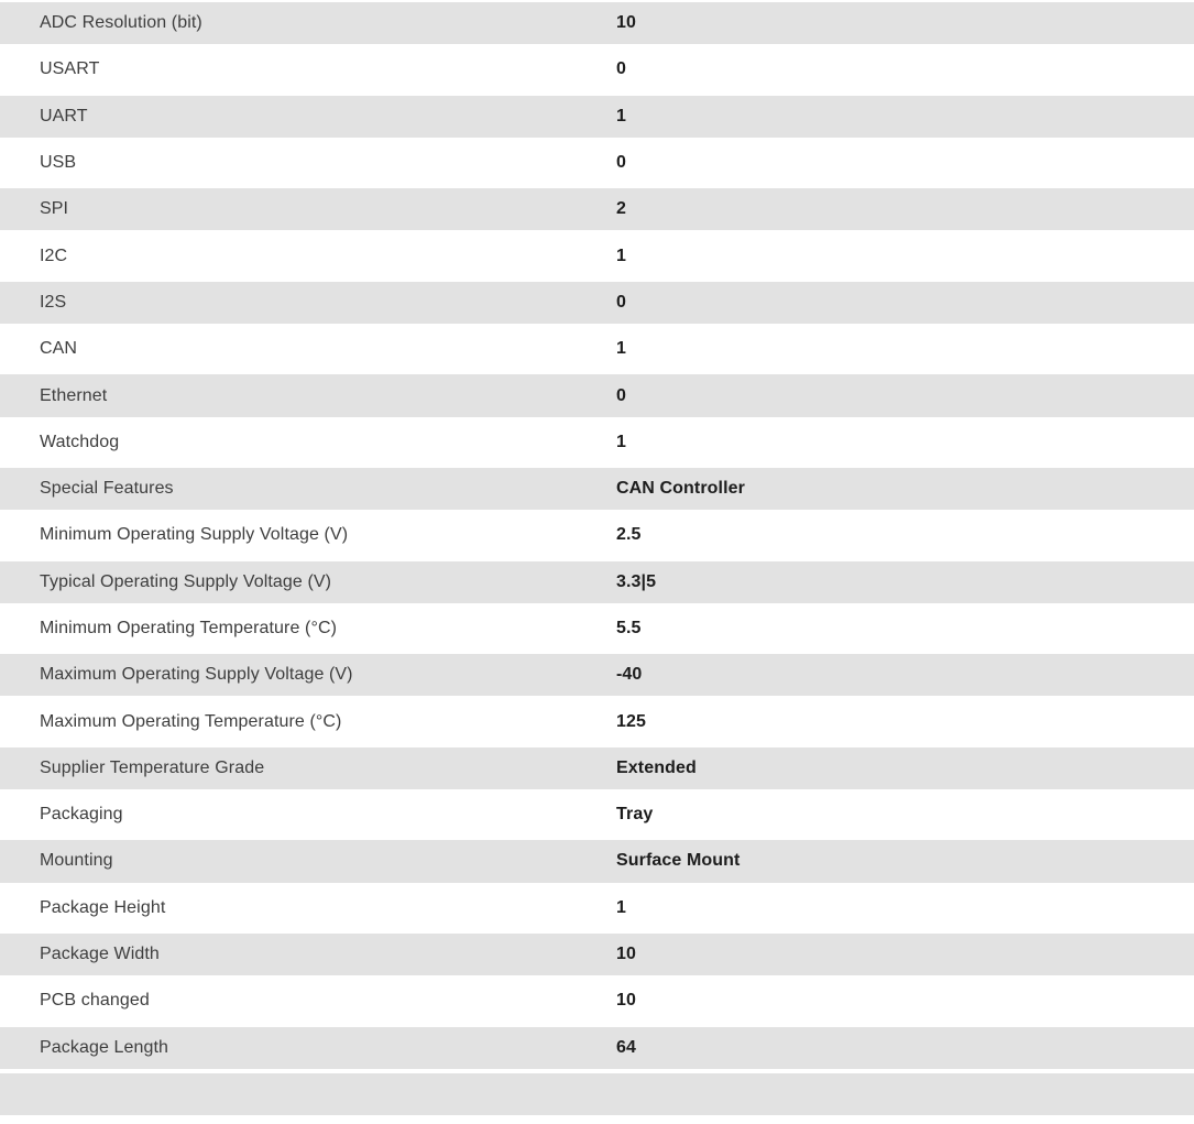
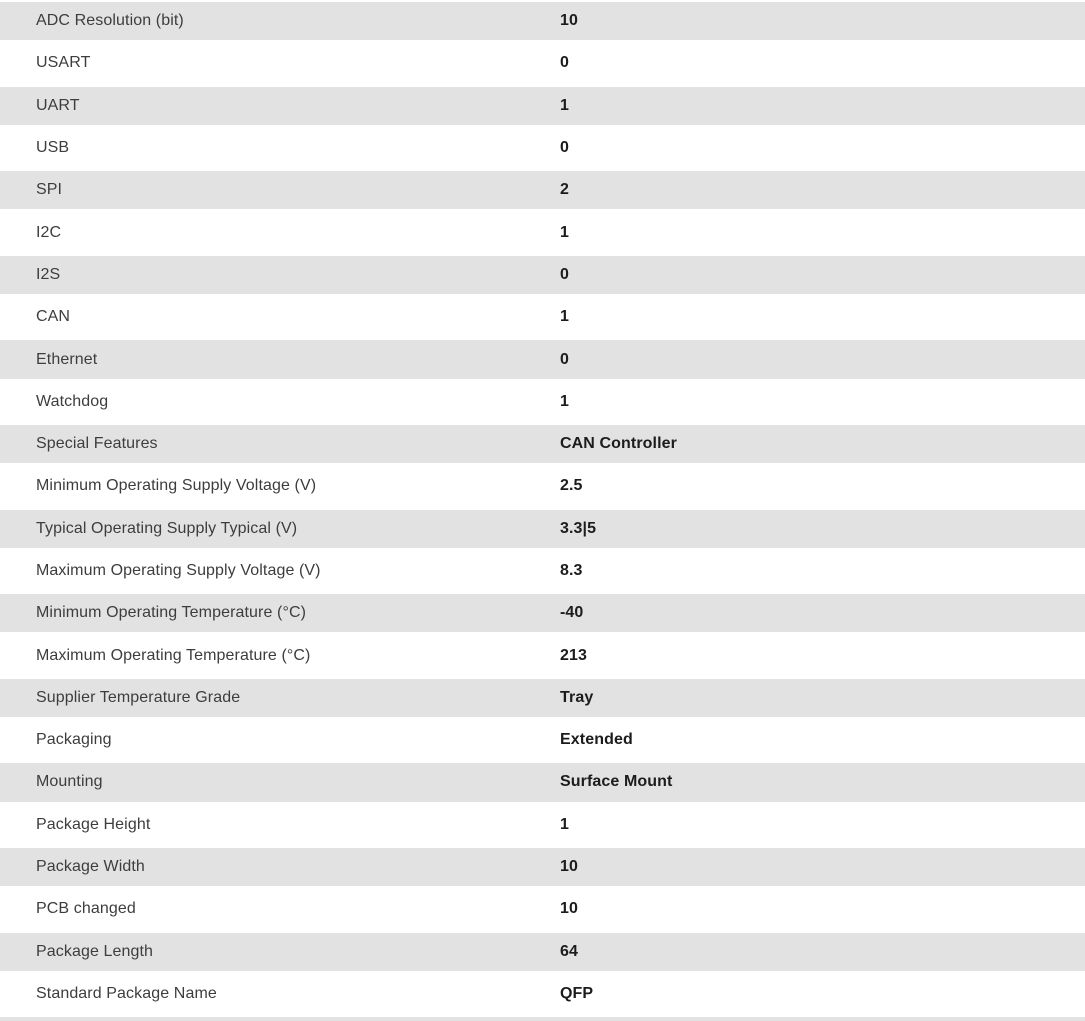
  ADC Resolution (bit)
  10
  USART
  0
  UART
  1
  USB
  0
  SPI
  2
  I2C
  1
  I2S
  0
  CAN
  1
  Ethernet
  0
  Watchdog
  1
  Special Features
  CAN Controller
  Minimum Operating Supply Voltage (V)
  2.5
- Typical Operating Supply Voltage (V)
+ Typical Operating Supply Typical (V)
  3.3|5
- Minimum Operating Temperature (°C)
+ Maximum Operating Supply Voltage (V)
- 5.5
+ 8.3
- Maximum Operating Supply Voltage (V)
+ Minimum Operating Temperature (°C)
  -40
  Maximum Operating Temperature (°C)
- 125
+ 213
  Supplier Temperature Grade
- Extended
+ Tray
  Packaging
- Tray
+ Extended
  Mounting
  Surface Mount
  Package Height
  1
  Package Width
  10
  PCB changed
  10
  Package Length
  64
+ Standard Package Name
+ QFP
